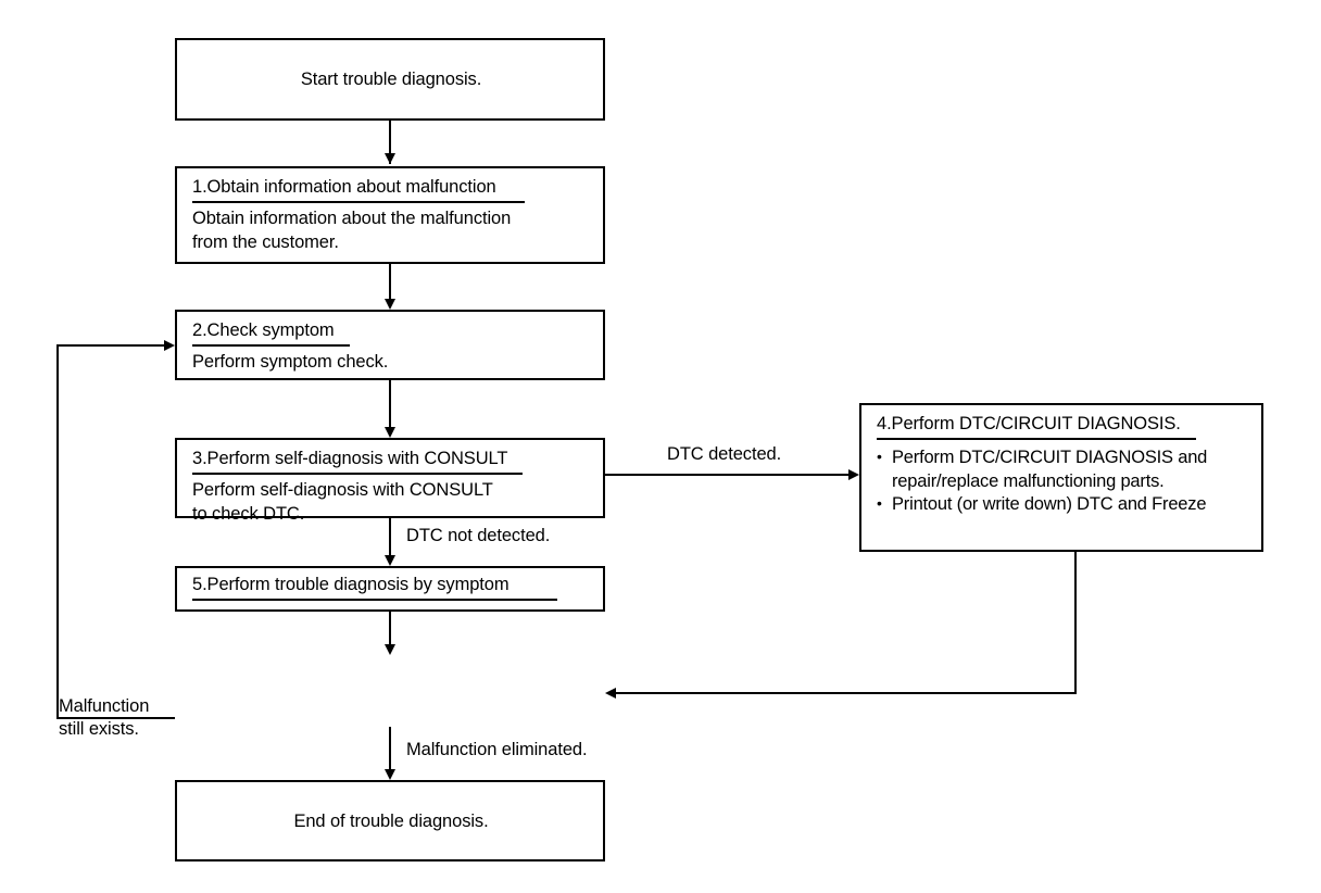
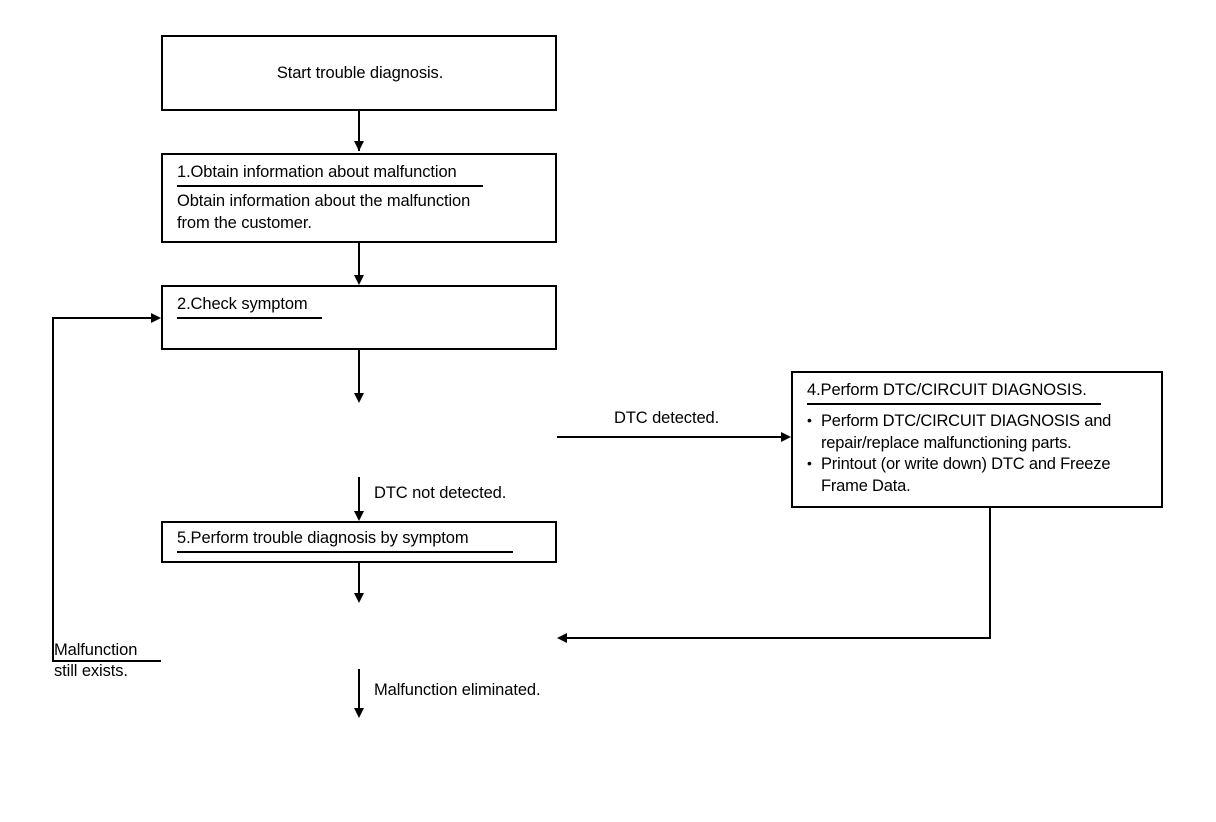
  Start trouble diagnosis.
  1.Obtain information about malfunction
  Obtain information about the malfunction
  from the customer.
  2.Check symptom
- Perform symptom check.
- 3.Perform self-diagnosis with CONSULT
- Perform self-diagnosis with CONSULT
- to check DTC.
  DTC detected.
  4.Perform DTC/CIRCUIT DIAGNOSIS.
  Perform DTC/CIRCUIT DIAGNOSIS and
  repair/replace malfunctioning parts.
  Printout (or write down) DTC and Freeze
+ Frame Data.
  DTC not detected.
  5.Perform trouble diagnosis by symptom
  Malfunction
  still exists.
  Malfunction eliminated.
- End of trouble diagnosis.
